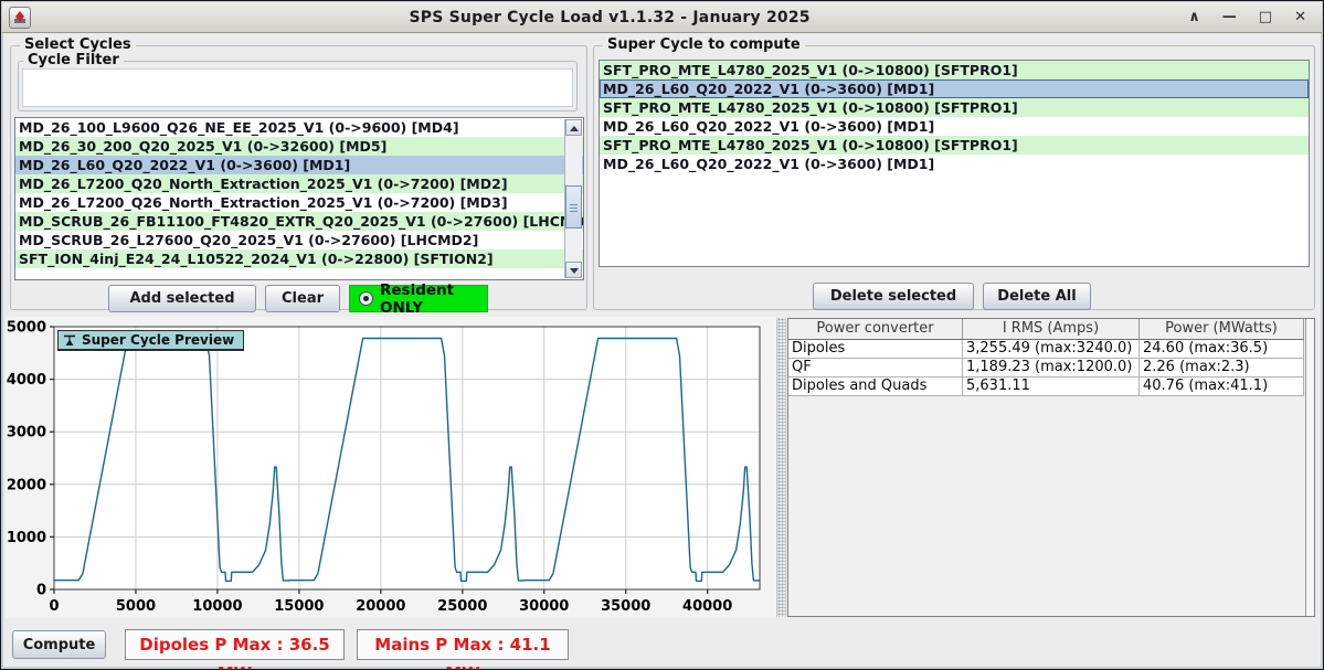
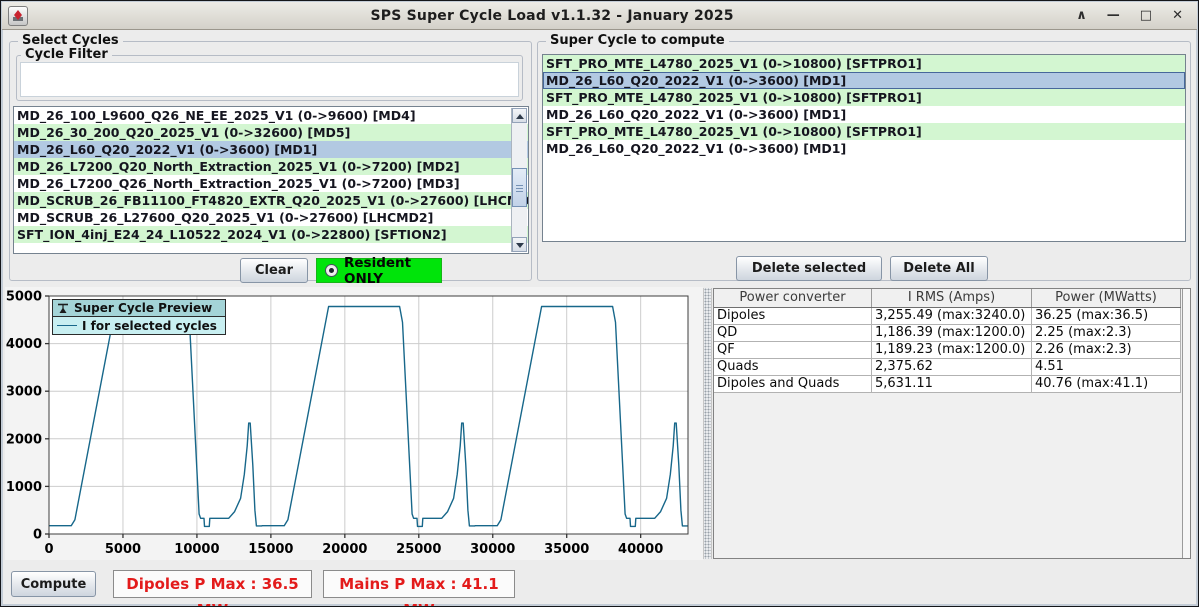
  SPS Super Cycle Load v1.1.32 - January 2025
  ∧
  —
  □
  ✕
  Select Cycles
  Cycle Filter
  MD_26_100_L9600_Q26_NE_EE_2025_V1 (0->9600) [MD4]
  MD_26_30_200_Q20_2025_V1 (0->32600) [MD5]
  MD_26_L60_Q20_2022_V1 (0->3600) [MD1]
  MD_26_L7200_Q20_North_Extraction_2025_V1 (0->7200) [MD2]
  MD_26_L7200_Q26_North_Extraction_2025_V1 (0->7200) [MD3]
  MD_SCRUB_26_FB11100_FT4820_EXTR_Q20_2025_V1 (0->27600) [LHC
  MD_SCRUB_26_L27600_Q20_2025_V1 (0->27600) [LHCMD2]
  SFT_ION_4inj_E24_24_L10522_2024_V1 (0->22800) [SFTION2]
- Add selected
  Clear
  Resident ONLY
  Super Cycle to compute
  SFT_PRO_MTE_L4780_2025_V1 (0->10800) [SFTPRO1]
  MD_26_L60_Q20_2022_V1 (0->3600) [MD1]
  SFT_PRO_MTE_L4780_2025_V1 (0->10800) [SFTPRO1]
  MD_26_L60_Q20_2022_V1 (0->3600) [MD1]
  SFT_PRO_MTE_L4780_2025_V1 (0->10800) [SFTPRO1]
  MD_26_L60_Q20_2022_V1 (0->3600) [MD1]
  Delete selected
  Delete All
  0
  5000
  10000
  15000
  20000
  25000
  30000
  35000
  40000
  0
  1000
  2000
  3000
  4000
  5000
  Super Cycle Preview
+ I for selected cycles
  Power converter
  I RMS (Amps)
  Power (MWatts)
  Dipoles
  3,255.49 (max:3240.0)
- 24.60 (max:36.5)
+ 36.25 (max:36.5)
+ QD
+ 1,186.39 (max:1200.0)
+ 2.25 (max:2.3)
  QF
  1,189.23 (max:1200.0)
  2.26 (max:2.3)
+ Quads
+ 2,375.62
+ 4.51
  Dipoles and Quads
  5,631.11
  40.76 (max:41.1)
  Compute
  Dipoles P Max : 36.5
  Mains P Max : 41.1
